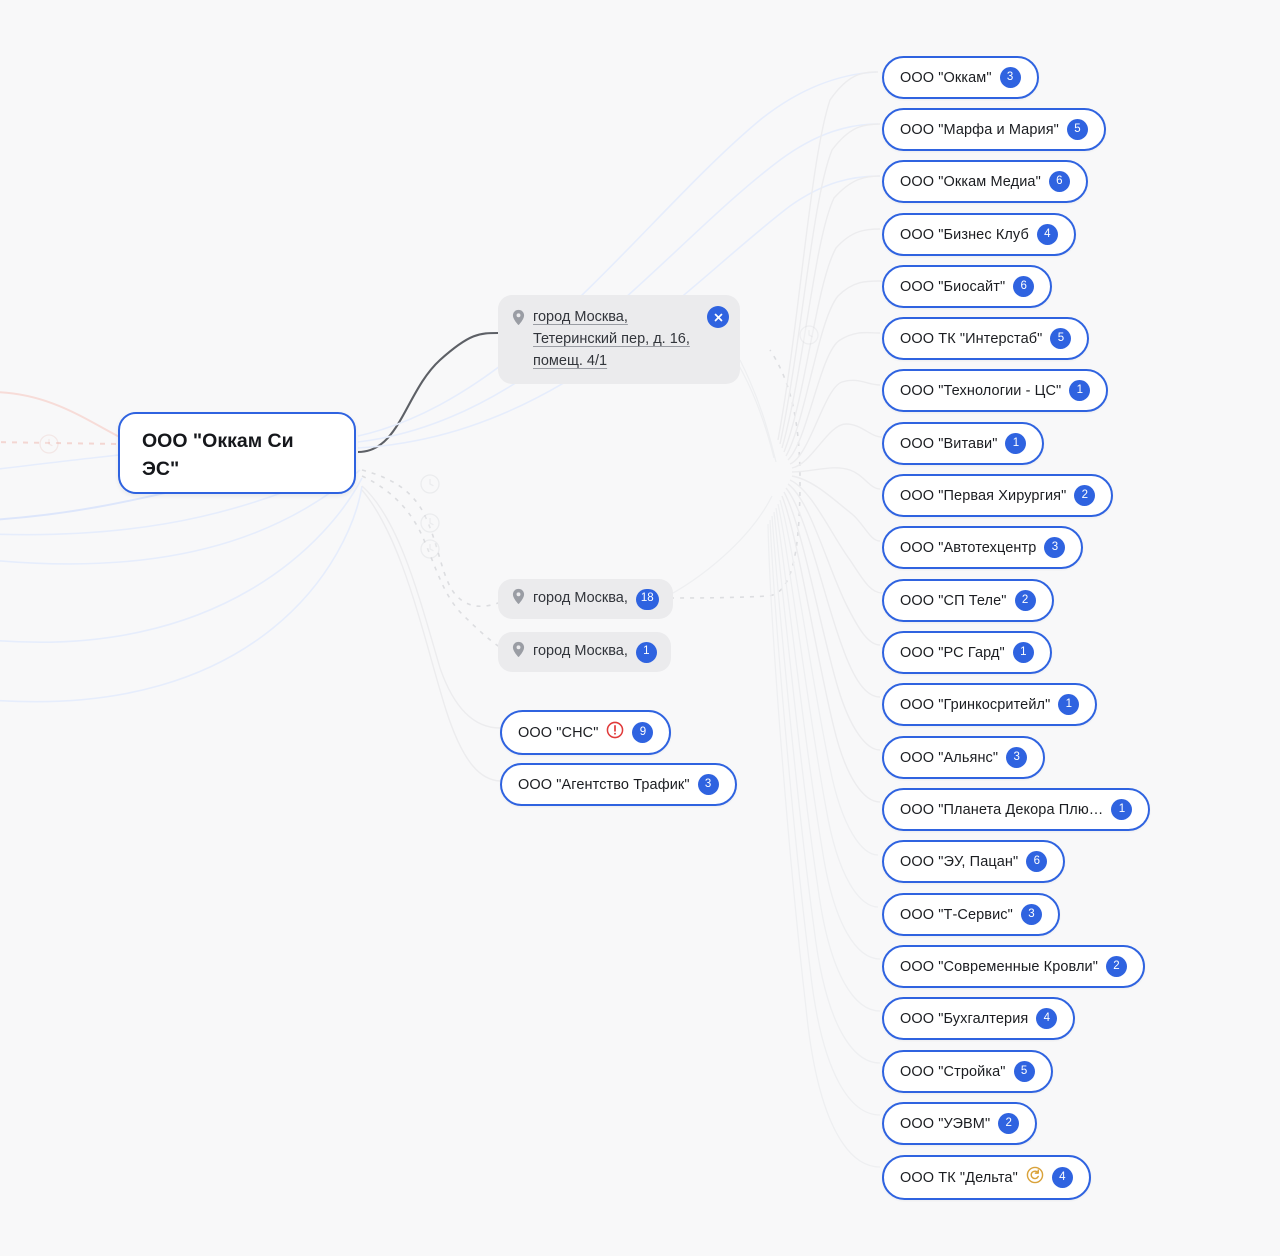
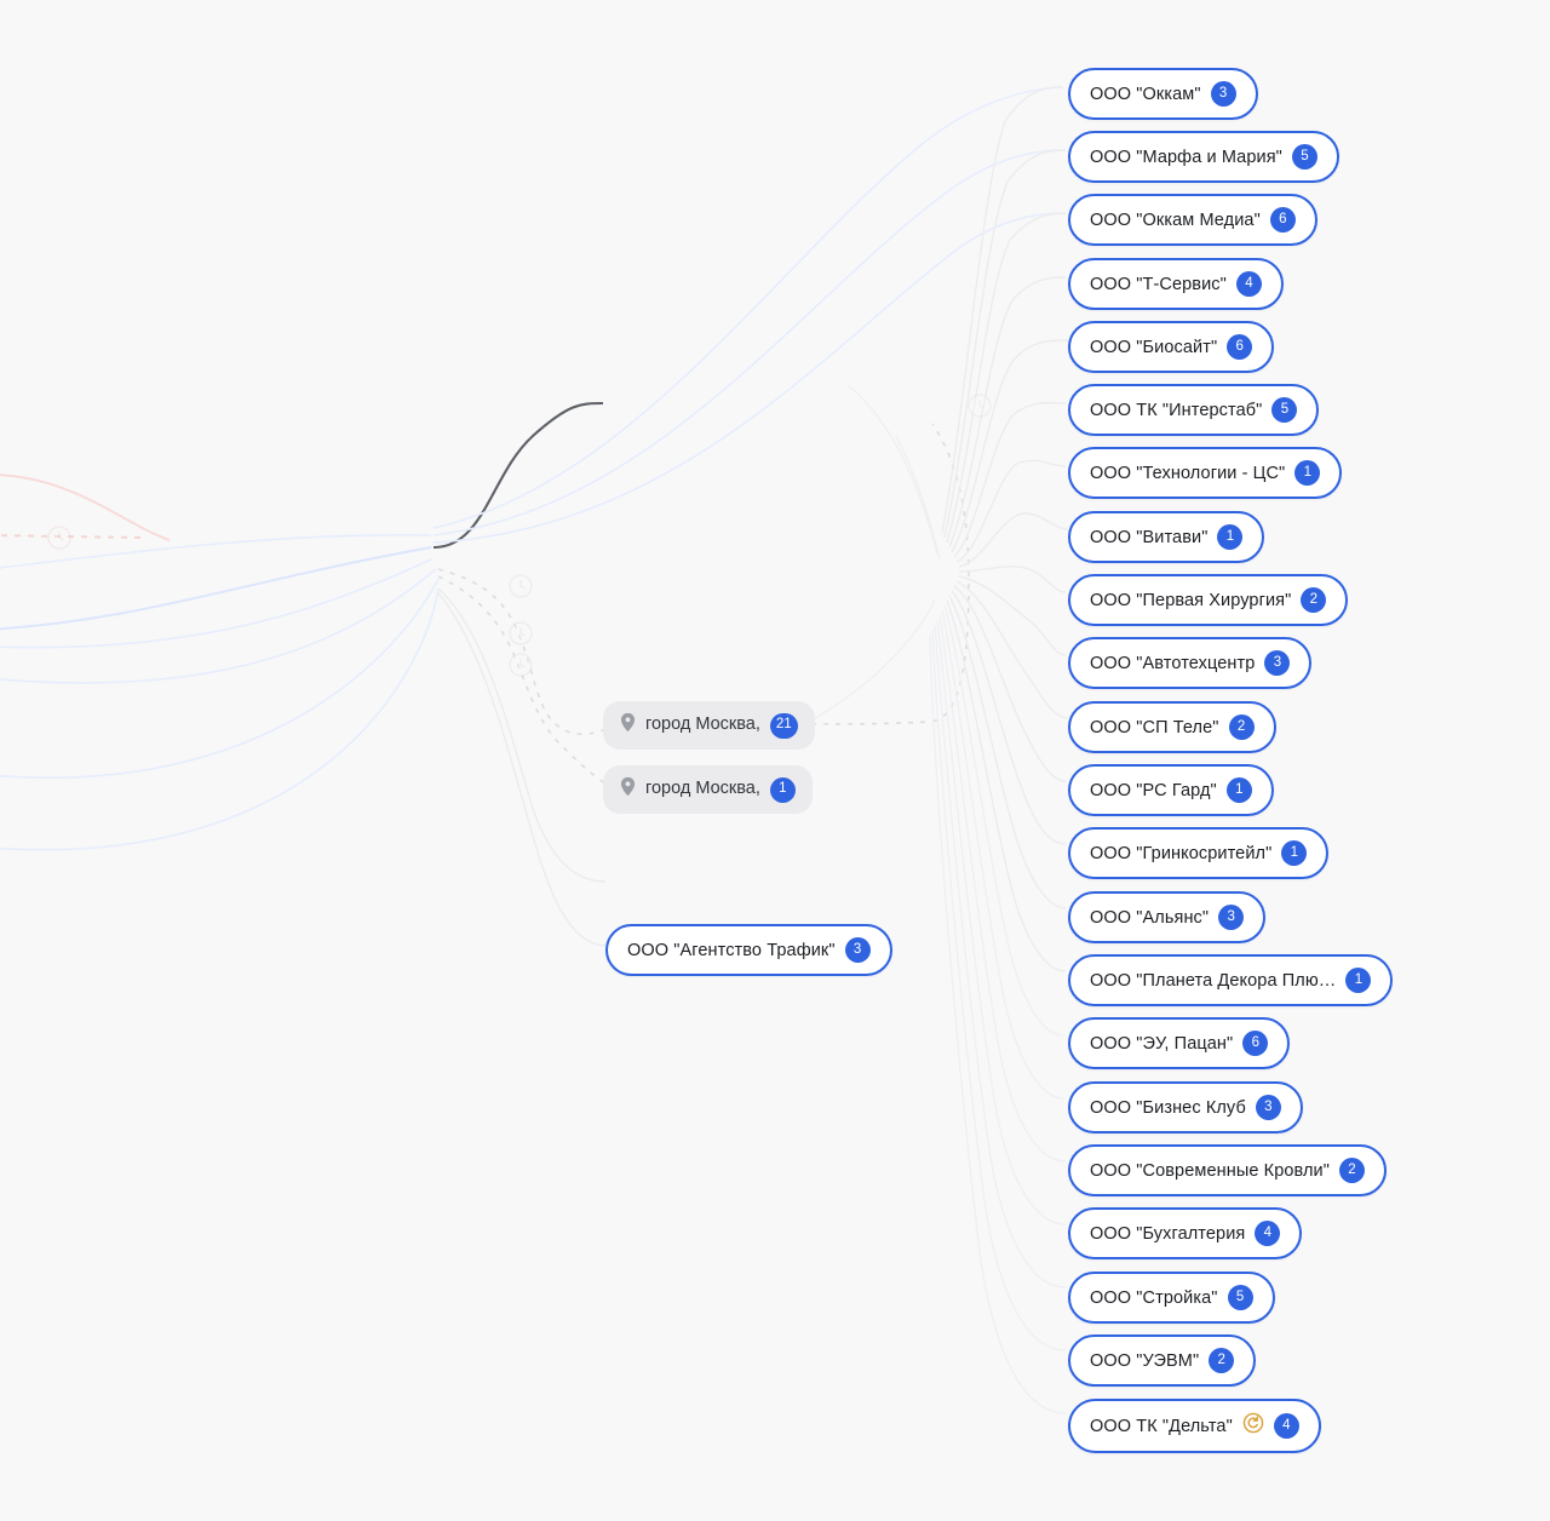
- ООО "Оккам Си ЭС"
- город Москва, Тетеринский пер, д. 16, помещ. 4/1
  город Москва,
- 18
+ 21
  город Москва,
  1
- ООО "СНС"
- 9
  ООО "Агентство Трафик"
  3
  ООО "Оккам"
  3
  ООО "Марфа и Мария"
  5
  ООО "Оккам Медиа"
  6
- ООО "Бизнес Клуб
+ ООО "Т-Сервис"
  4
  ООО "Биосайт"
  6
  ООО ТК "Интерстаб"
  5
  ООО "Технологии - ЦС"
  1
  ООО "Витави"
  1
  ООО "Первая Хирургия"
  2
  ООО "Автотехцентр
  3
  ООО "СП Теле"
  2
  ООО "РС Гард"
  1
  ООО "Гринкосритейл"
  1
  ООО "Альянс"
  3
  ООО "Планета Декора Плю…
  1
  ООО "ЭУ, Пацан"
  6
- ООО "Т-Сервис"
+ ООО "Бизнес Клуб
  3
  ООО "Современные Кровли"
  2
  ООО "Бухгалтерия
  4
  ООО "Стройка"
  5
  ООО "УЭВМ"
  2
  ООО ТК "Дельта"
  4
